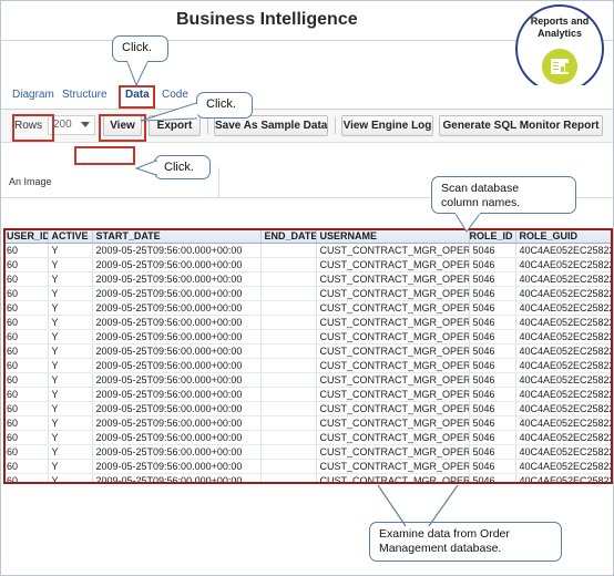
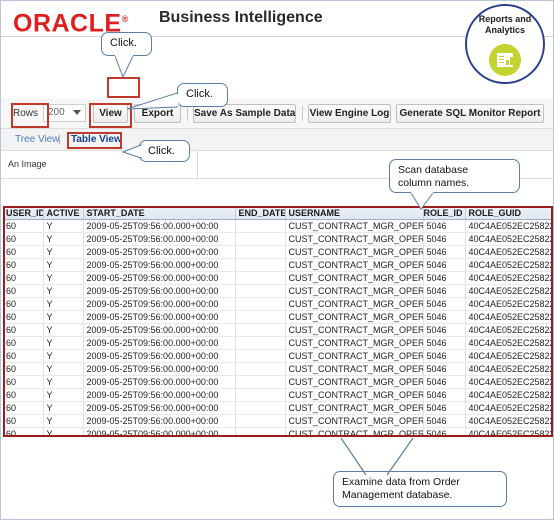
+ ORACLE®
  Business Intelligence
  Reports and
  Analytics
- Diagram
- Structure
- Data
- Code
  Rows
  200
  View
  Export
  Save As Sample Data
  View Engine Log
  Generate SQL Monitor Report
+ Tree View
+ |
+ Table View
  An Image
  USER_ID	ACTIVE	START_DATE	END_DATE	USERNAME	ROLE_ID	ROLE_GUID
  60	Y	2009-05-25T09:56:00.000+00:00		CUST_CONTRACT_MGR_OPER	5046	40C4AE052EC25822
  60	Y	2009-05-25T09:56:00.000+00:00		CUST_CONTRACT_MGR_OPER	5046	40C4AE052EC25822
  60	Y	2009-05-25T09:56:00.000+00:00		CUST_CONTRACT_MGR_OPER	5046	40C4AE052EC25822
  60	Y	2009-05-25T09:56:00.000+00:00		CUST_CONTRACT_MGR_OPER	5046	40C4AE052EC25822
  60	Y	2009-05-25T09:56:00.000+00:00		CUST_CONTRACT_MGR_OPER	5046	40C4AE052EC25822
  60	Y	2009-05-25T09:56:00.000+00:00		CUST_CONTRACT_MGR_OPER	5046	40C4AE052EC25822
  60	Y	2009-05-25T09:56:00.000+00:00		CUST_CONTRACT_MGR_OPER	5046	40C4AE052EC25822
  60	Y	2009-05-25T09:56:00.000+00:00		CUST_CONTRACT_MGR_OPER	5046	40C4AE052EC25822
  60	Y	2009-05-25T09:56:00.000+00:00		CUST_CONTRACT_MGR_OPER	5046	40C4AE052EC25822
  60	Y	2009-05-25T09:56:00.000+00:00		CUST_CONTRACT_MGR_OPER	5046	40C4AE052EC25822
  60	Y	2009-05-25T09:56:00.000+00:00		CUST_CONTRACT_MGR_OPER	5046	40C4AE052EC25822
  60	Y	2009-05-25T09:56:00.000+00:00		CUST_CONTRACT_MGR_OPER	5046	40C4AE052EC25822
  60	Y	2009-05-25T09:56:00.000+00:00		CUST_CONTRACT_MGR_OPER	5046	40C4AE052EC25822
  60	Y	2009-05-25T09:56:00.000+00:00		CUST_CONTRACT_MGR_OPER	5046	40C4AE052EC25822
  60	Y	2009-05-25T09:56:00.000+00:00		CUST_CONTRACT_MGR_OPER	5046	40C4AE052EC25822
  60	Y	2009-05-25T09:56:00.000+00:00		CUST_CONTRACT_MGR_OPER	5046	40C4AE052EC25822
  60	Y	2009-05-25T09:56:00.000+00:00		CUST_CONTRACT_MGR_OPER	5046	40C4AE052EC25822
  Click.
  Click.
  Click.
  Scan database
  column names.
  Examine data from Order
  Management database.
